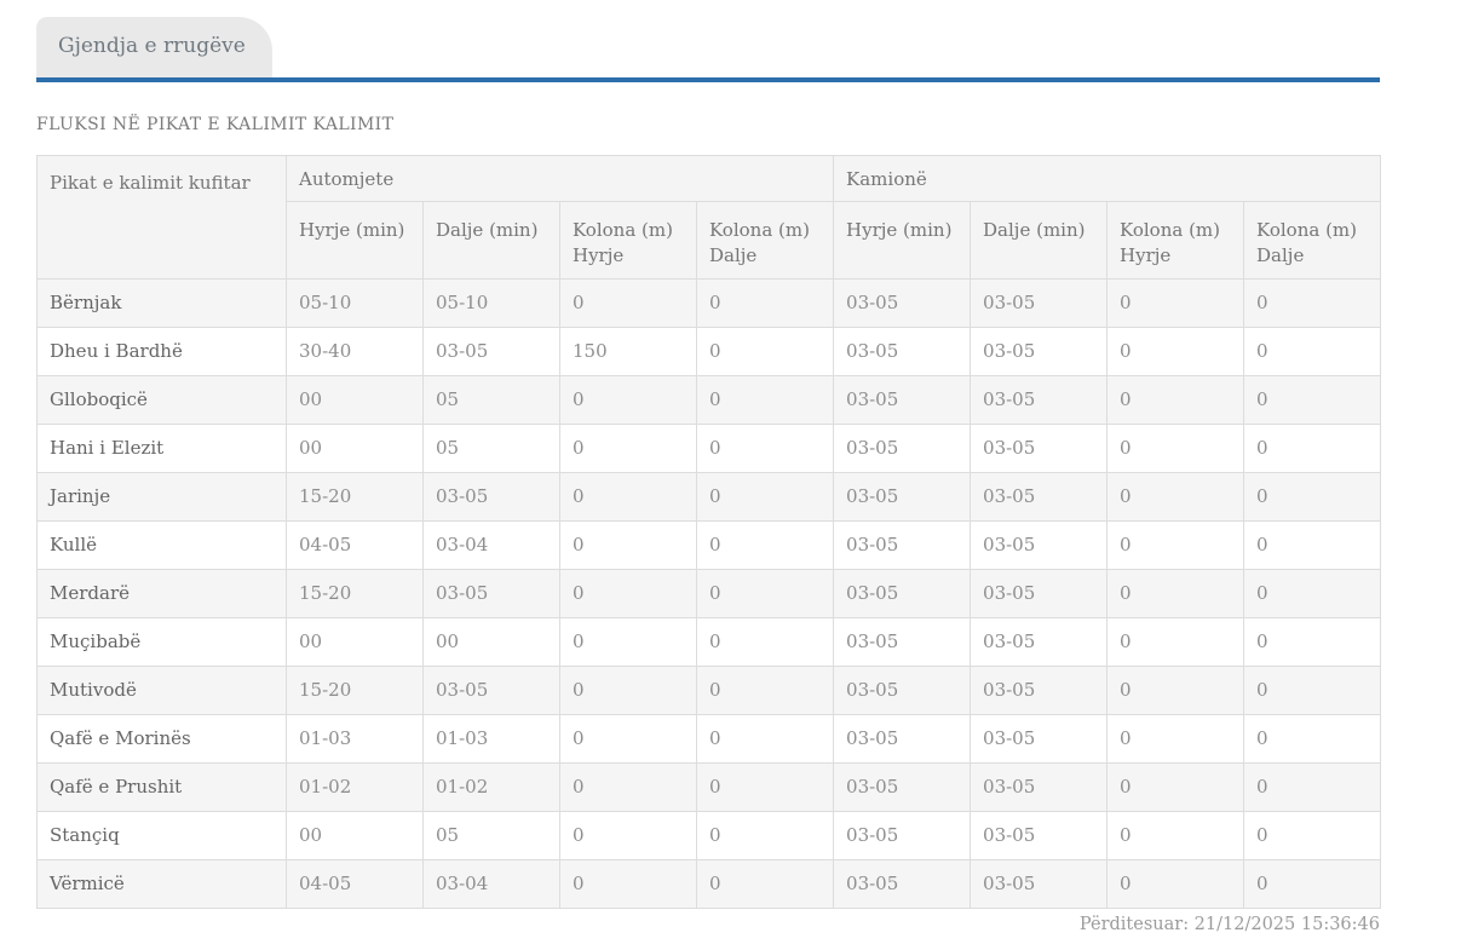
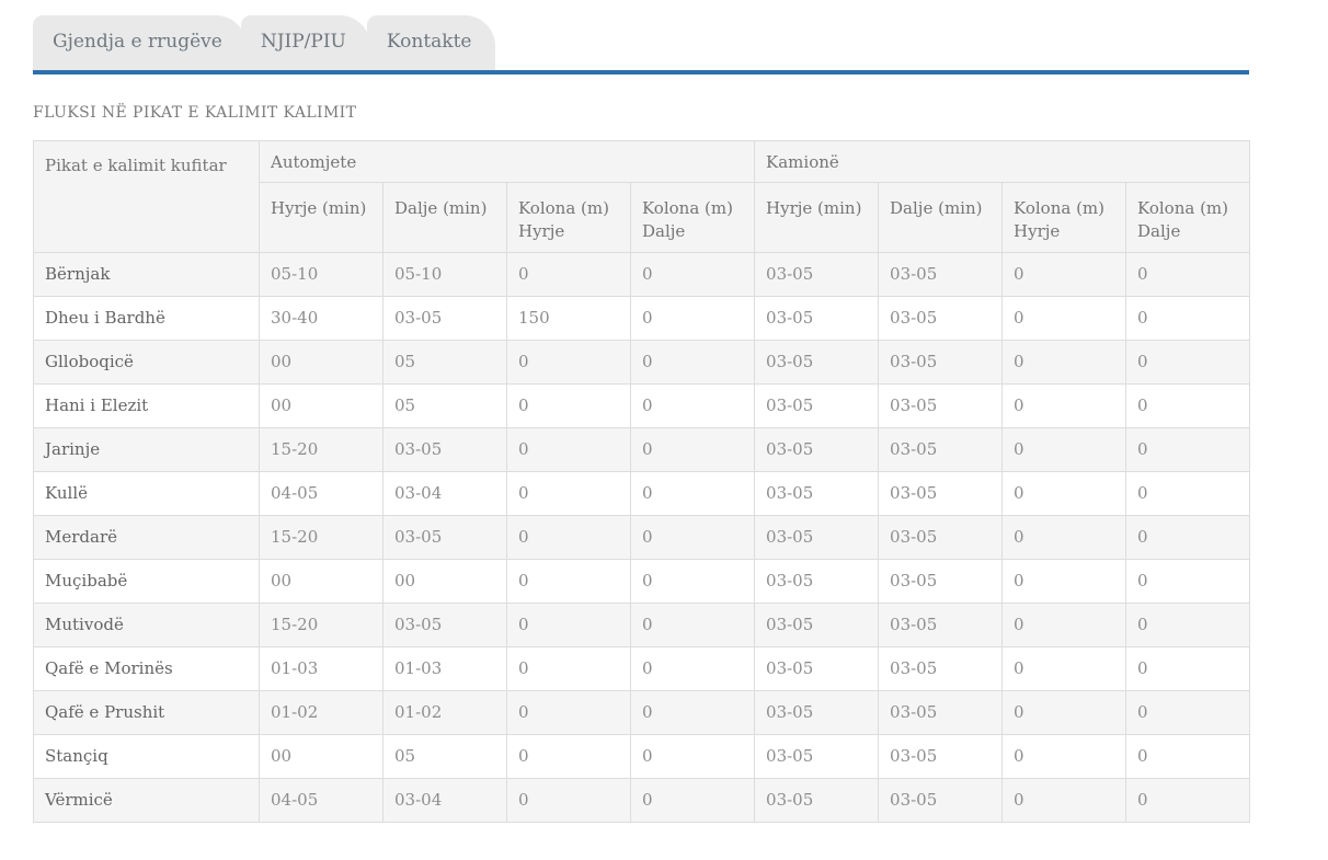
  Gjendja e rrugëve
+ NJIP/PIU
+ Kontakte
  FLUKSI NË PIKAT E KALIMIT KALIMIT
  Pikat e kalimit kufitar	Automjete	Kamionë
  Hyrje (min)	Dalje (min)	Kolona (m) Hyrje	Kolona (m) Dalje	Hyrje (min)	Dalje (min)	Kolona (m) Hyrje	Kolona (m) Dalje
  Bërnjak	05-10	05-10	0	0	03-05	03-05	0	0
  Dheu i Bardhë	30-40	03-05	150	0	03-05	03-05	0	0
  Glloboqicë	00	05	0	0	03-05	03-05	0	0
  Hani i Elezit	00	05	0	0	03-05	03-05	0	0
  Jarinje	15-20	03-05	0	0	03-05	03-05	0	0
  Kullë	04-05	03-04	0	0	03-05	03-05	0	0
  Merdarë	15-20	03-05	0	0	03-05	03-05	0	0
  Muçibabë	00	00	0	0	03-05	03-05	0	0
  Mutivodë	15-20	03-05	0	0	03-05	03-05	0	0
  Qafë e Morinës	01-03	01-03	0	0	03-05	03-05	0	0
  Qafë e Prushit	01-02	01-02	0	0	03-05	03-05	0	0
  Stançiq	00	05	0	0	03-05	03-05	0	0
  Vërmicë	04-05	03-04	0	0	03-05	03-05	0	0
- Përditesuar: 21/12/2025 15:36:46
